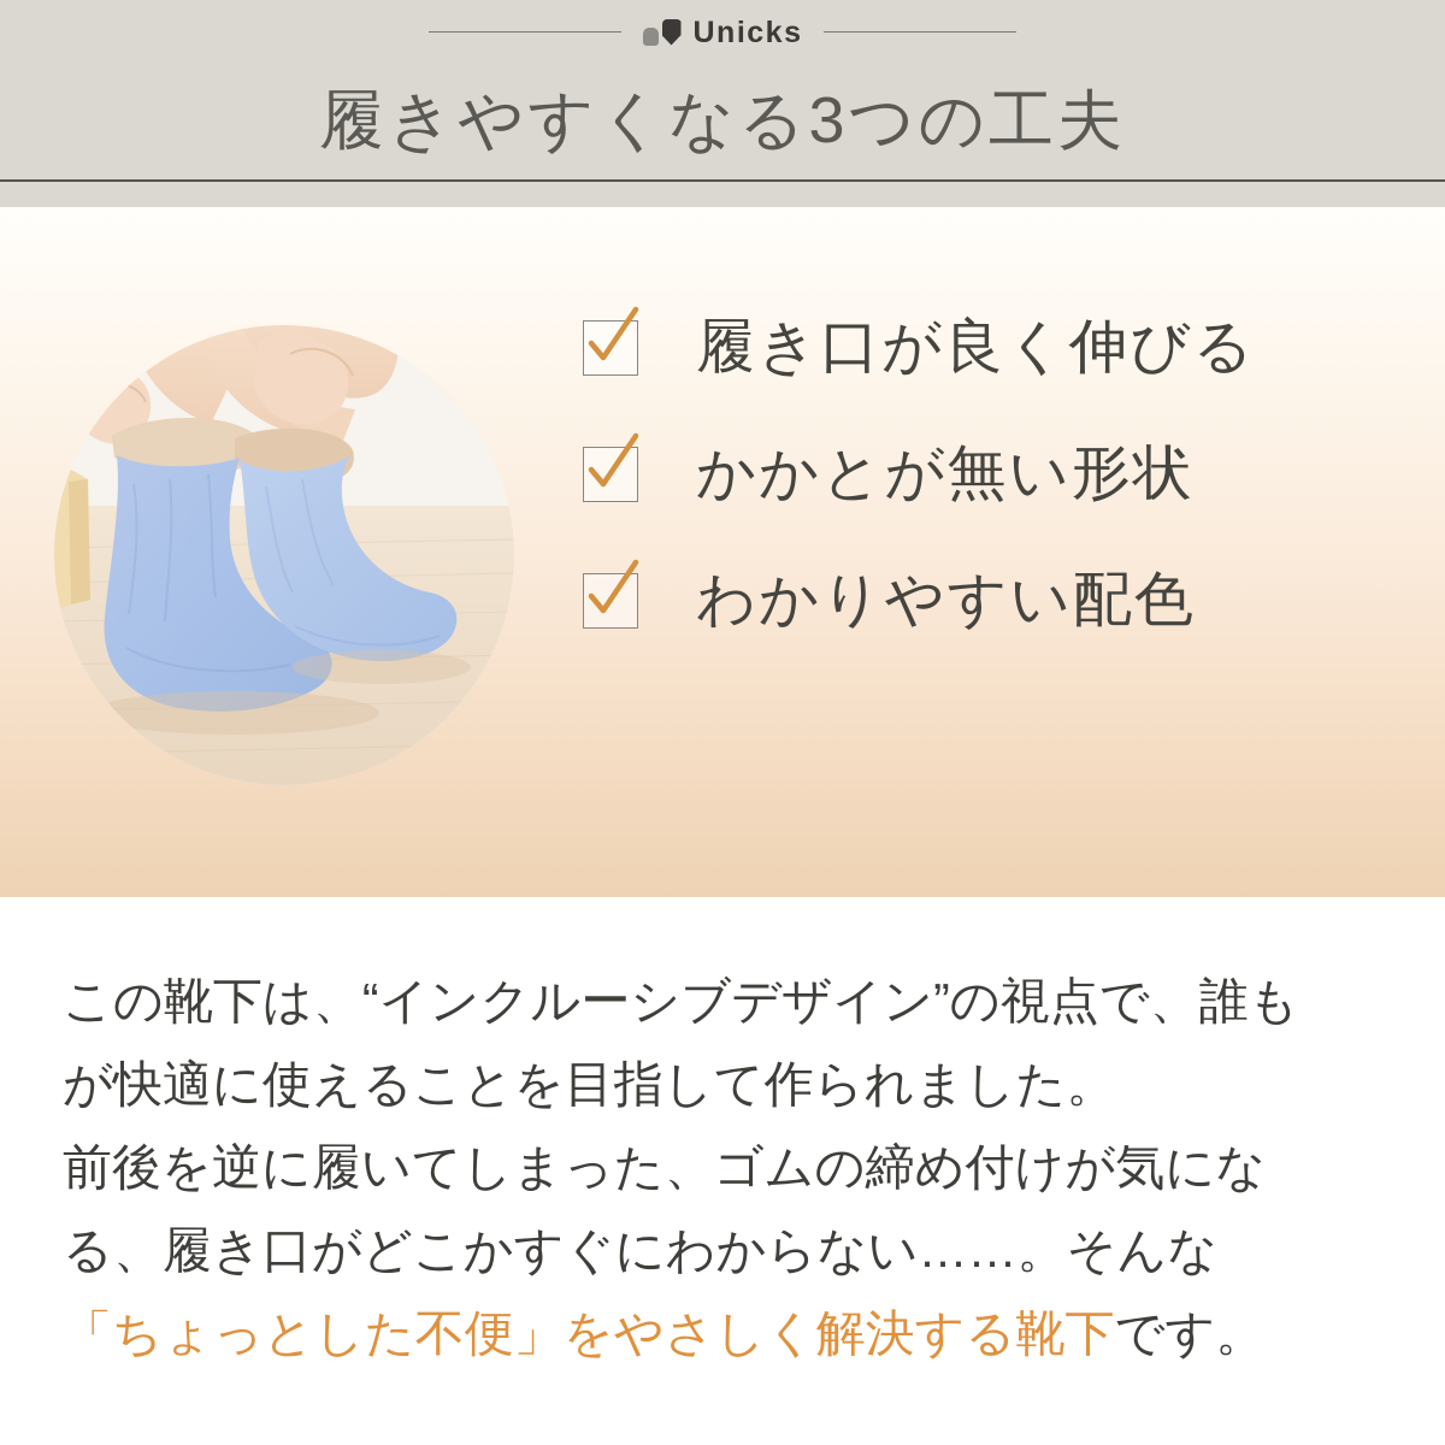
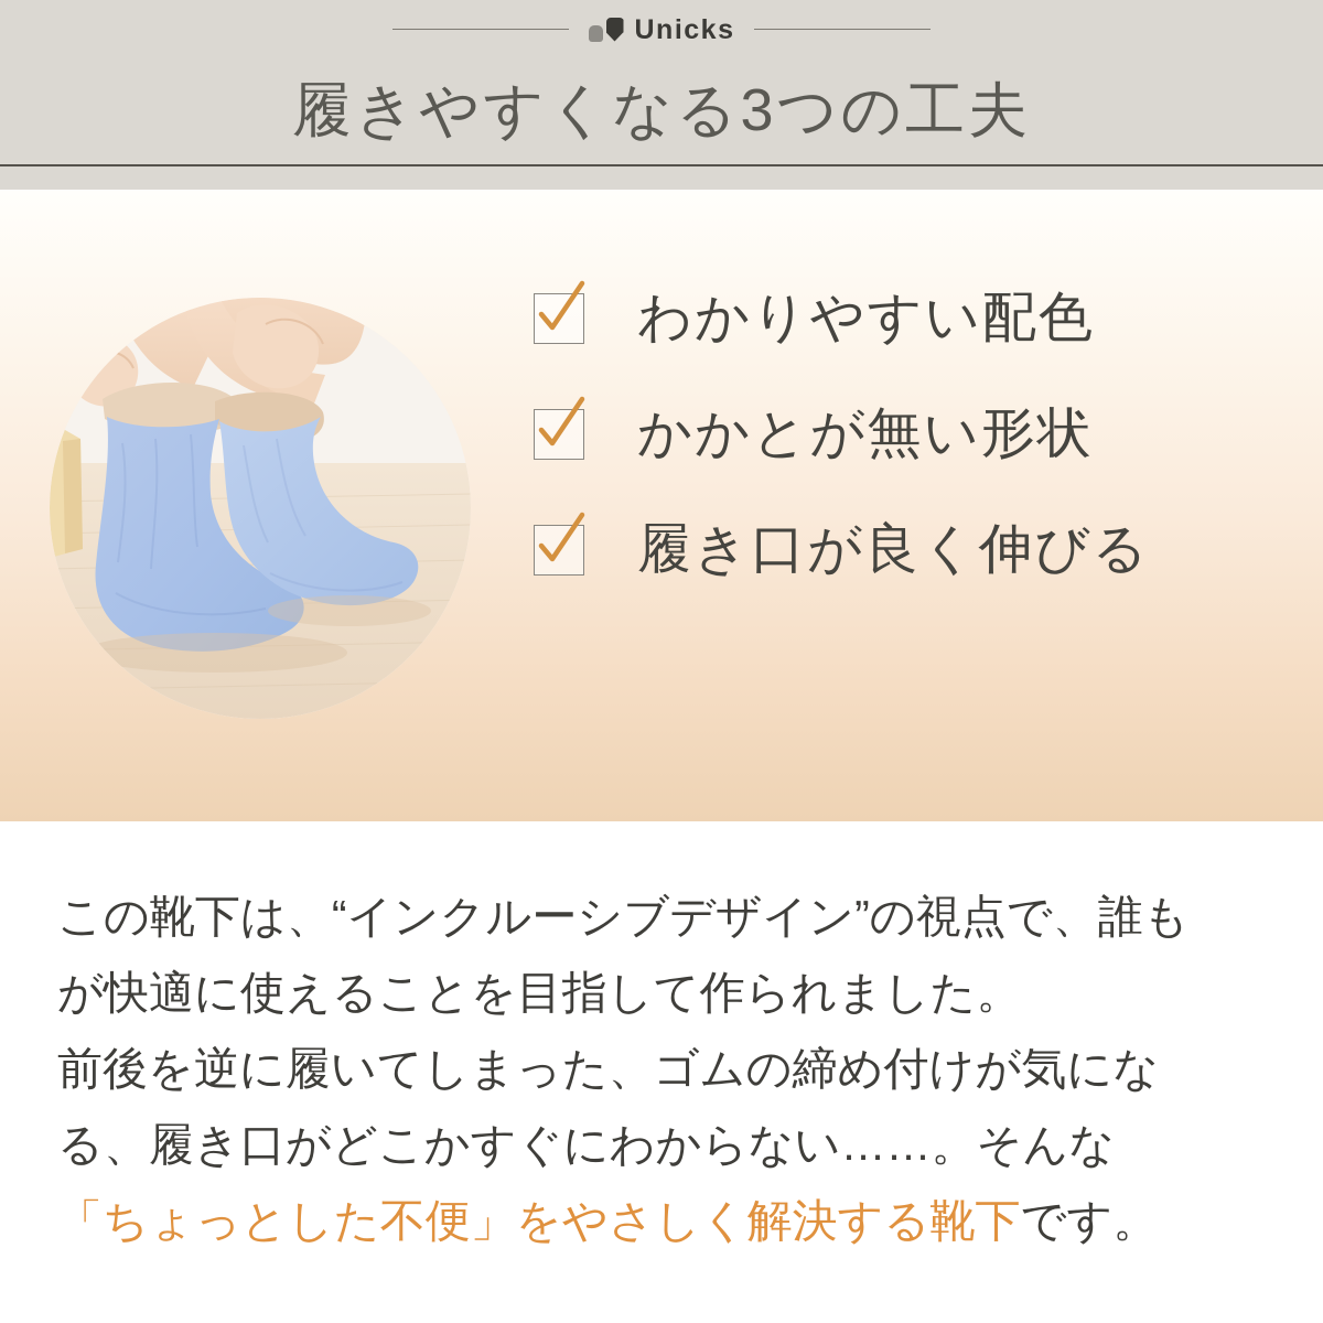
  Unicks
  履きやすくなる3つの工夫
- 履き口が良く伸びる
+ わかりやすい配色
  かかとが無い形状
- わかりやすい配色
+ 履き口が良く伸びる
  この靴下は、“インクルーシブデザイン”の視点で、誰も
  が快適に使えることを目指して作られました。
  前後を逆に履いてしまった、ゴムの締め付けが気にな
  る、履き口がどこかすぐにわからない……。そんな
  「ちょっとした不便」をやさしく解決する靴下です。
